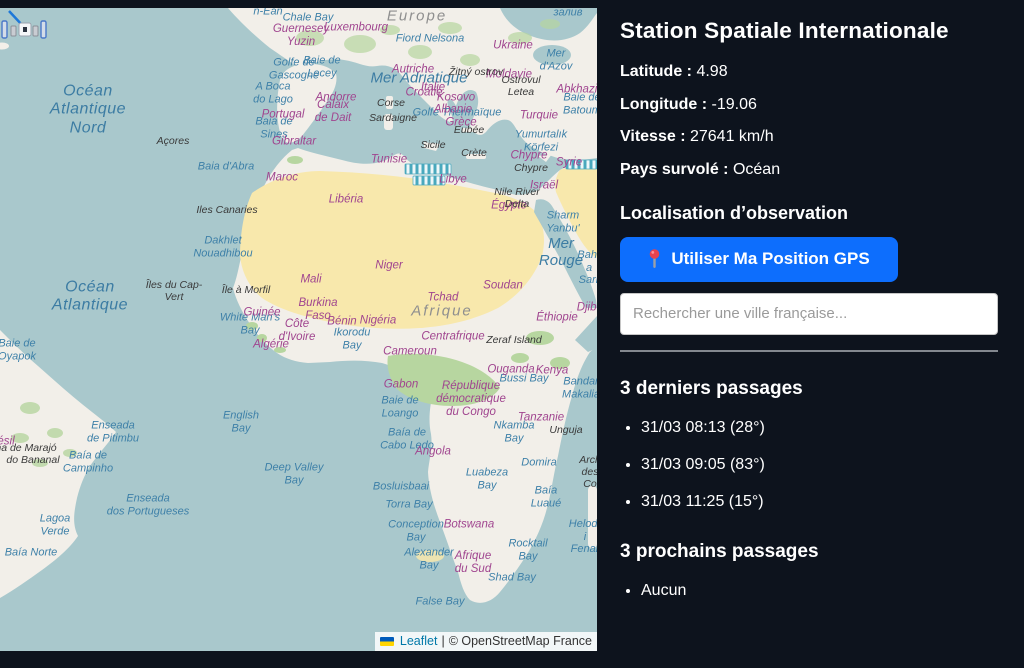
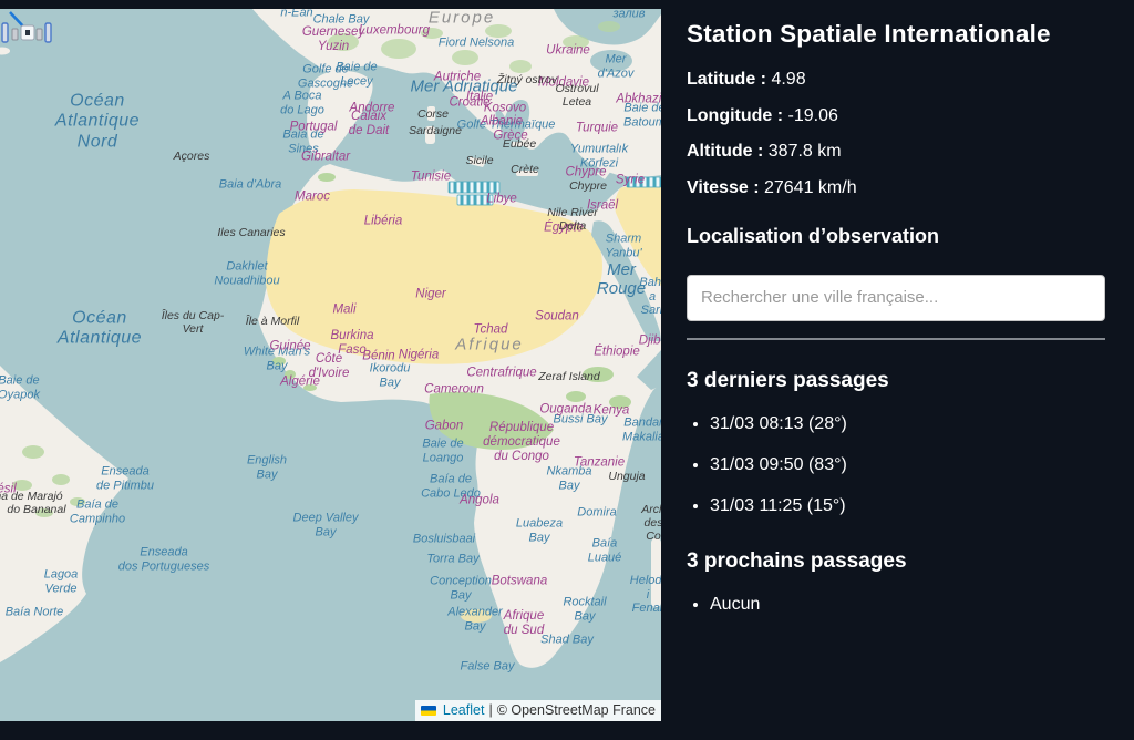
  Océan
  Atlantique
  Nord
  Océan
  Atlantique
  Mer Adriatique
  Mer Rouge
  Mer d'Azov
  Golfe de
  Gascogne
  Golfe Thermaïque
  Baia d'Abra
  Baie de
  Lecey
  Fiord Nelsona
  Chale Bay
  n-Ean
  залив
  A Boca
  do Lago
  Baia de
  Sines
  Dakhlet
  Nouadhibou
  White Man's
  Bay
  Ikorodu
  Bay
  Sharm
  Yanbu'
  Bah a
  Sar
  English
  Bay
  Deep Valley
  Bay
  Enseada
  de Pitimbu
  Enseada
  dos Portugueses
  Baía de
  Campinho
  Baie de
  Oyapok
  Lagoa
  Verde
  Baía Norte
  Baie de
  Loango
  Baía de
  Cabo Ledo
  Bosluisbaai
  Torra Bay
  Conception
  Bay
  Alexander
  Bay
  Rocktail
  Bay
  Shad Bay
  False Bay
  Nkamba
  Bay
  Bussi Bay
  Baía Luaué
  Luabeza
  Bay
  Banda
  Makali
  Yumurtalık
  Körfezi
  Baie d
  Batou
  Domira
  Helod
  i Fena
  Portugal
  Gibraltar
  Maroc
  Libéria
  Tunisie
  Libye
  Égypte
  Mali
  Niger
  Tchad
  Soudan
  Burkina
  Faso
  Guinée
  Côte
  d'Ivoire
  Algérie
  Bénin
  Nigéria
  Cameroun
  Centrafrique
  Éthiopie
  Ouganda
  Kenya
  Tanzanie
  Gabon
  Angola
  Botswana
  Afrique
  du Sud
  République
  démocratique
  du Congo
  Croatie
  Autriche
  Moldavie
  Ukraine
  Kosovo
  Albanie
  Andorre
  Calaix
  de Dait
  Luxembourg
  Guernesey
  Yuzin
  Italie
  Grèce
  Turquie
  Syrie
  Chypre
  Israël
  Abkhazi
  ésil
  Açores
  Iles Canaries
  Îles du Cap-
  Vert
  Île à Morfil
  do Bananal
  a de Marajó
  Corse
  Sardaigne
  Sicile
  Crète
  Chypre
  Eubée
  Žitný ostrov
  Nile River
  Delta
  Ostrovul
  Letea
  Zeraf Island
  Unguja
  Arc
  des Co
  Europe
  Afrique
  Leaflet
  |
  © OpenStreetMap France
  Station Spatiale Internationale
  Latitude : 4.98
  Longitude : -19.06
+ Altitude : 387.8 km
  Vitesse : 27641 km/h
- Pays survolé : Océan
  Localisation d’observation
- Utiliser Ma Position GPS
  Rechercher une ville française...
  3 derniers passages
  31/03 08:13 (28°)
- 31/03 09:05 (83°)
+ 31/03 09:50 (83°)
  31/03 11:25 (15°)
  3 prochains passages
  Aucun
